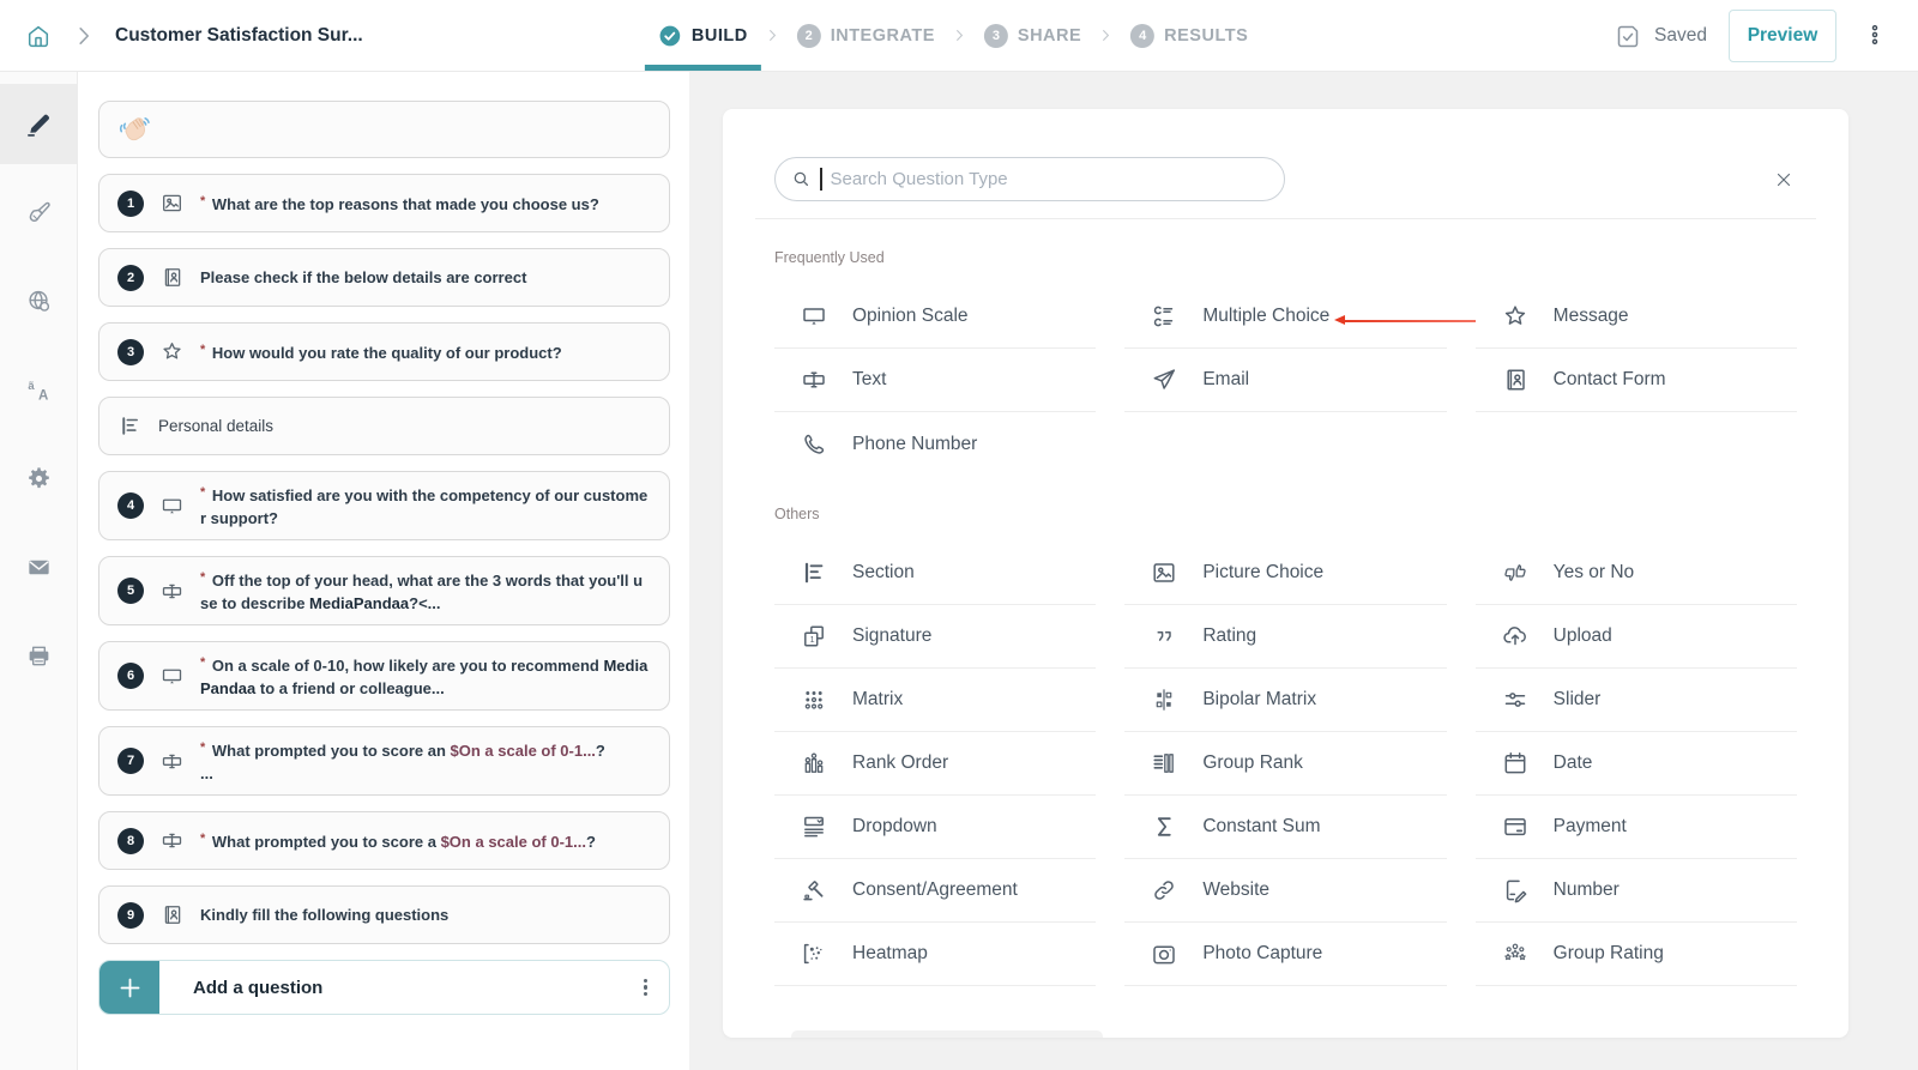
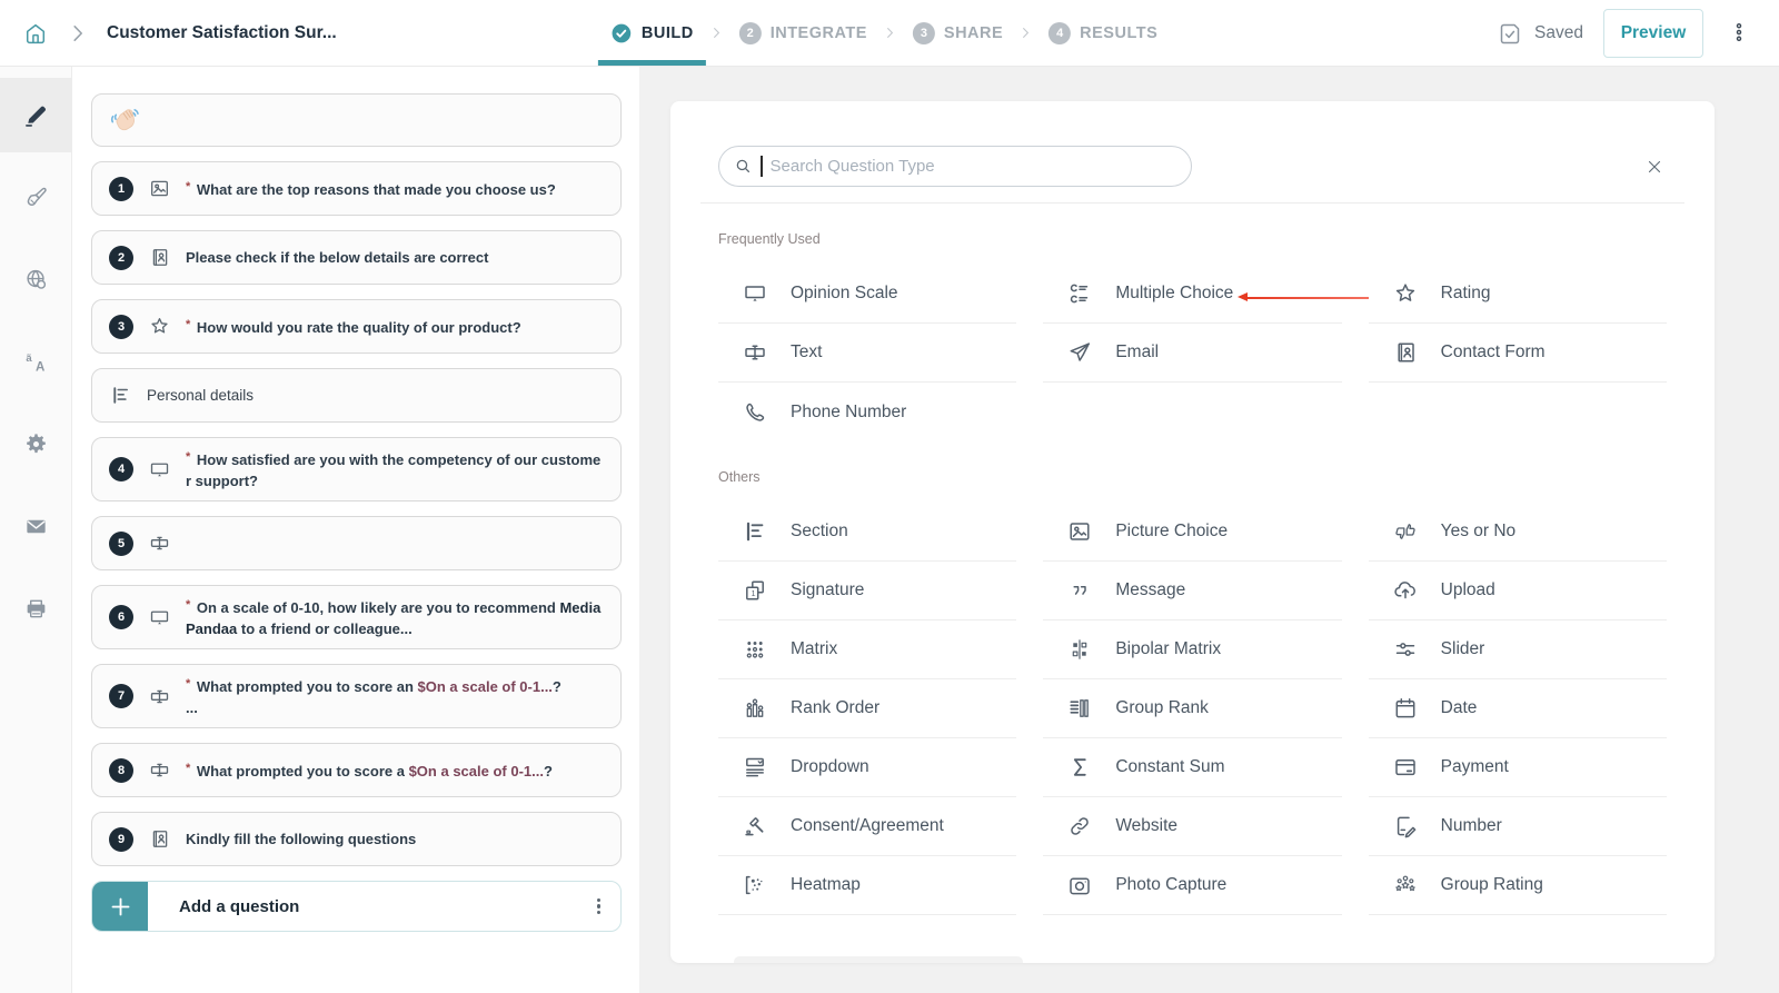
  Customer Satisfaction Sur...
  BUILD
  2
  INTEGRATE
  3
  SHARE
  4
  RESULTS
  Saved
  Preview
  ã
  A
  1
  * What are the top reasons that made you choose us?
  2
  Please check if the below details are correct
  3
  * How would you rate the quality of our product?
  Personal details
  4
  * How satisfied are you with the competency of our customer support?
  5
- * Off the top of your head, what are the 3 words that you'll use to describe MediaPandaa?<...
  6
  * On a scale of 0-10, how likely are you to recommend MediaPandaa to a friend or colleague...
  7
  * What prompted you to score an $On a scale of 0-1...?
  ...
  8
  * What prompted you to score a $On a scale of 0-1...?
  9
  Kindly fill the following questions
  Add a question
  Search Question Type
  Frequently Used
  Opinion Scale
  Multiple Choice
- Message
+ Rating
  Text
  Email
  Contact Form
  Phone Number
  Others
  Section
  Picture Choice
  Yes or No
  Signature
- Rating
+ Message
  Upload
  Matrix
  Bipolar Matrix
  Slider
  Rank Order
  Group Rank
  Date
  Dropdown
  Constant Sum
  Payment
  Consent/Agreement
  Website
  Number
  Heatmap
  Photo Capture
  Group Rating
